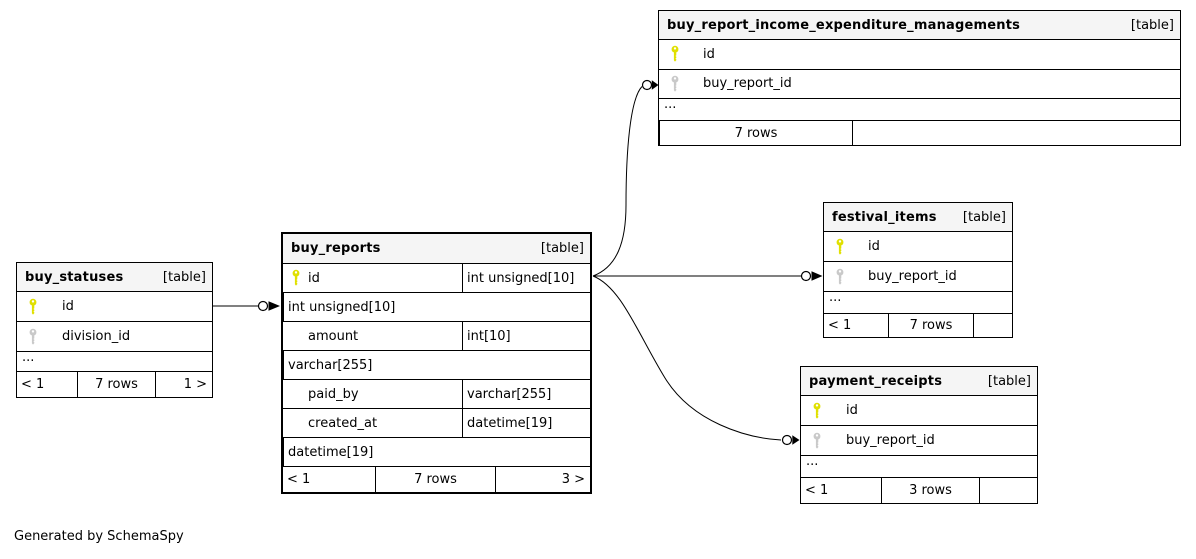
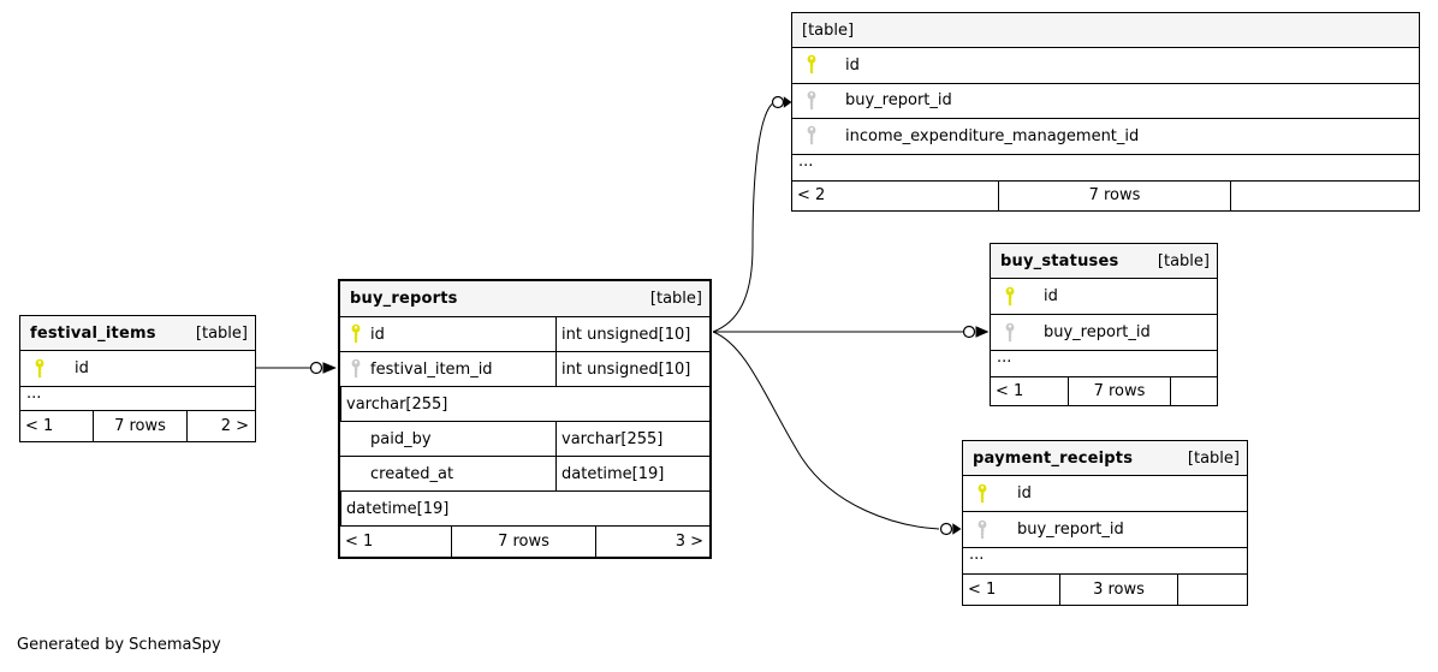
- buy_statuses
+ festival_items
  [table]
  id
- division_id
  ...
  < 1
  7 rows
- 1 >
+ 2 >
  buy_reports
  [table]
  id
  int unsigned[10]
+ festival_item_id
  int unsigned[10]
- amount
- int[10]
  varchar[255]
  paid_by
  varchar[255]
  created_at
  datetime[19]
  datetime[19]
  < 1
  7 rows
  3 >
- buy_report_income_expenditure_managements
  [table]
  id
  buy_report_id
+ income_expenditure_management_id
  ...
+ < 2
  7 rows
- festival_items
+ buy_statuses
  [table]
  id
  buy_report_id
  ...
  < 1
  7 rows
  payment_receipts
  [table]
  id
  buy_report_id
  ...
  < 1
  3 rows
  Generated by SchemaSpy
